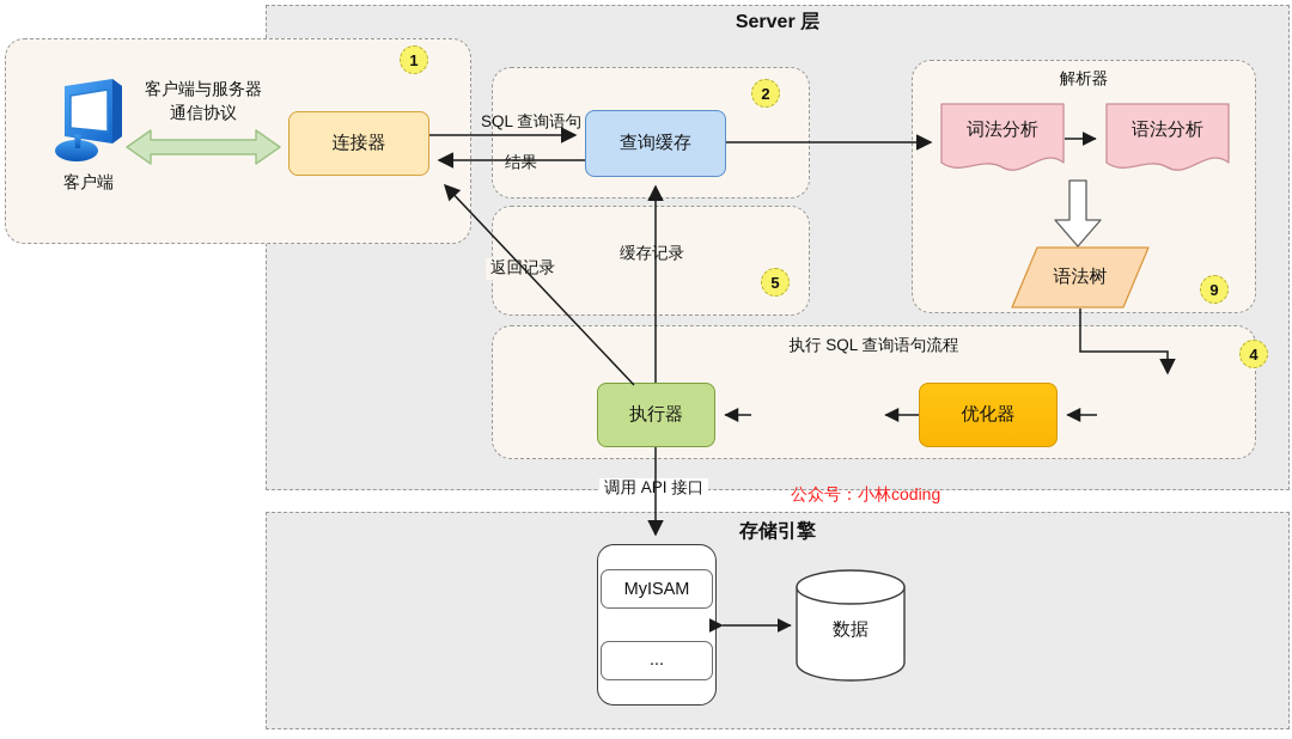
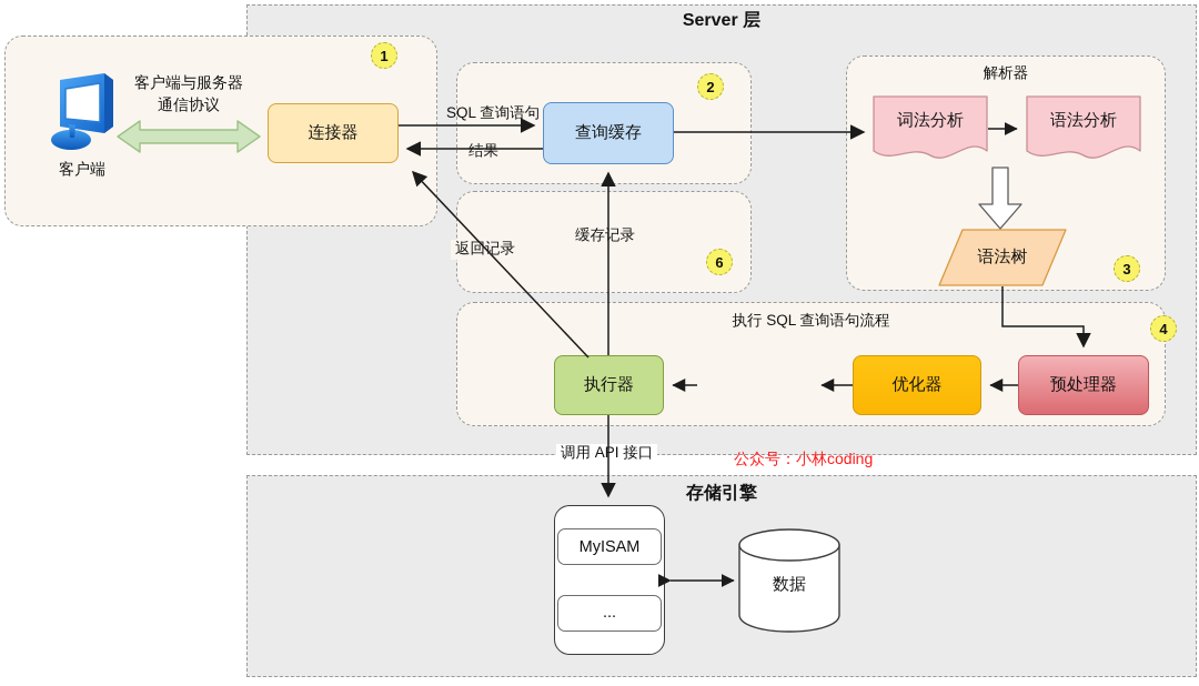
  Server 层
  存储引擎
  客户端
  客户端与服务器
  通信协议
  1
  连接器
  2
  查询缓存
- 5
+ 6
  缓存记录
  返回记录
  解析器
- 9
+ 3
  词法分析
  语法分析
  语法树
  执行 SQL 查询语句流程
  4
  执行器
  优化器
+ 预处理器
  MyISAM
  ...
  数据
  SQL 查询语句
  结果
  调用 API 接口
  公众号：小林coding
